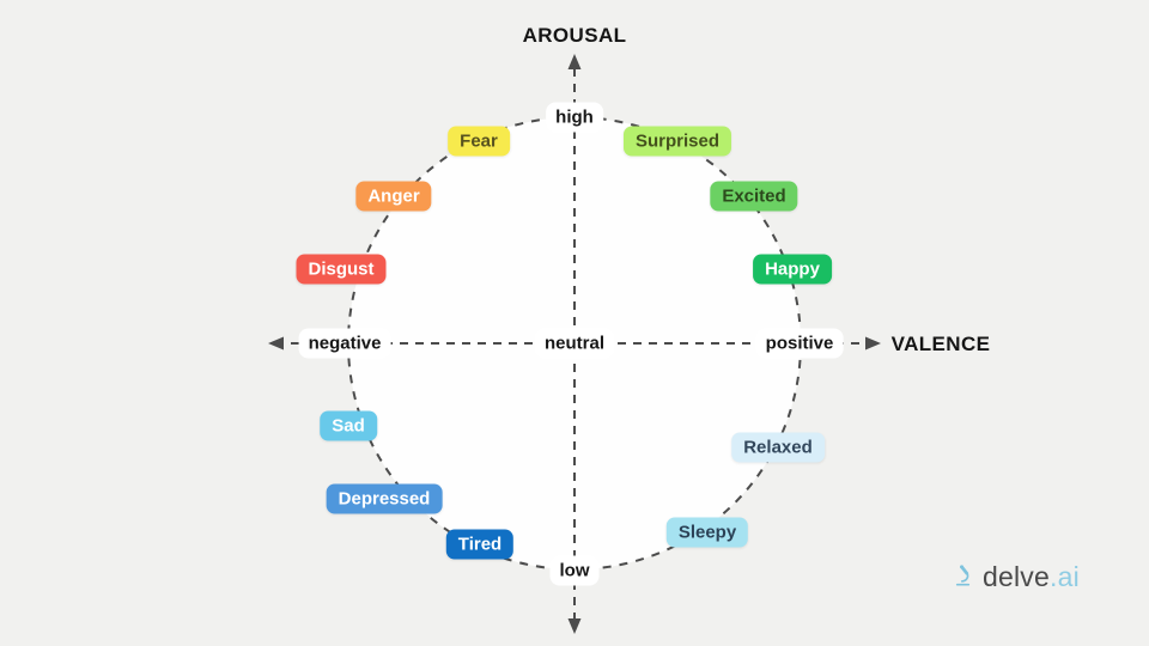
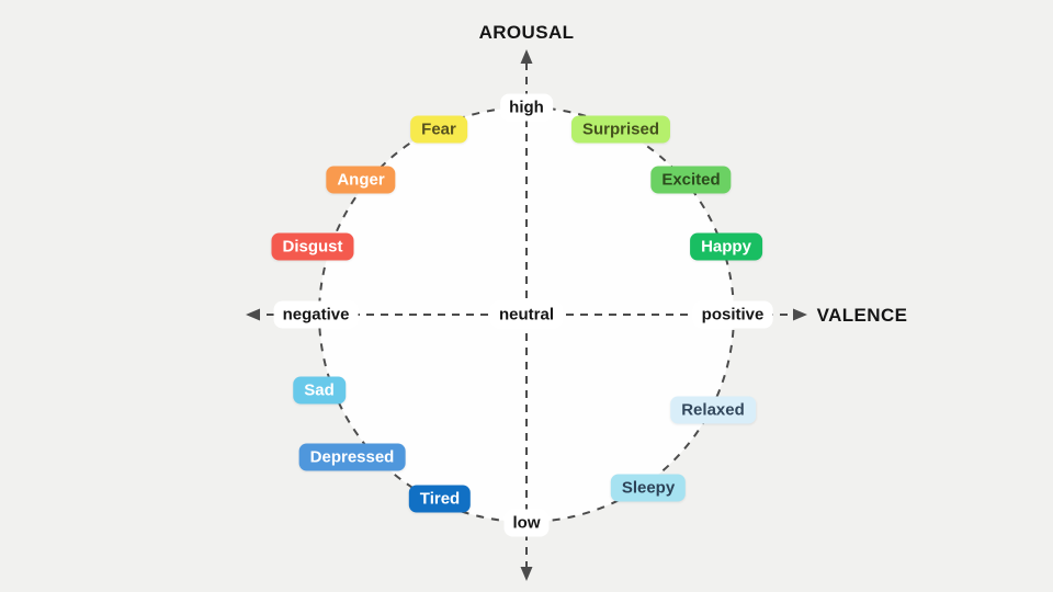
  AROUSAL
  VALENCE
  high
  low
  negative
  neutral
  positive
  Fear
  Surprised
  Anger
  Excited
  Disgust
  Happy
  Sad
  Relaxed
  Depressed
  Sleepy
  Tired
- delve.ai
